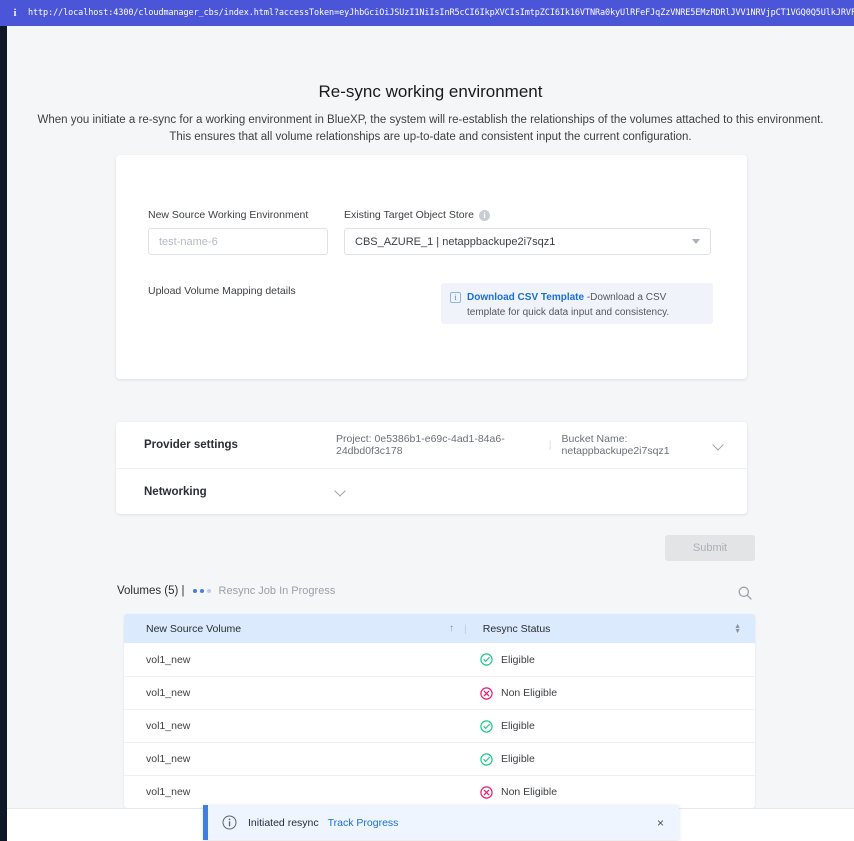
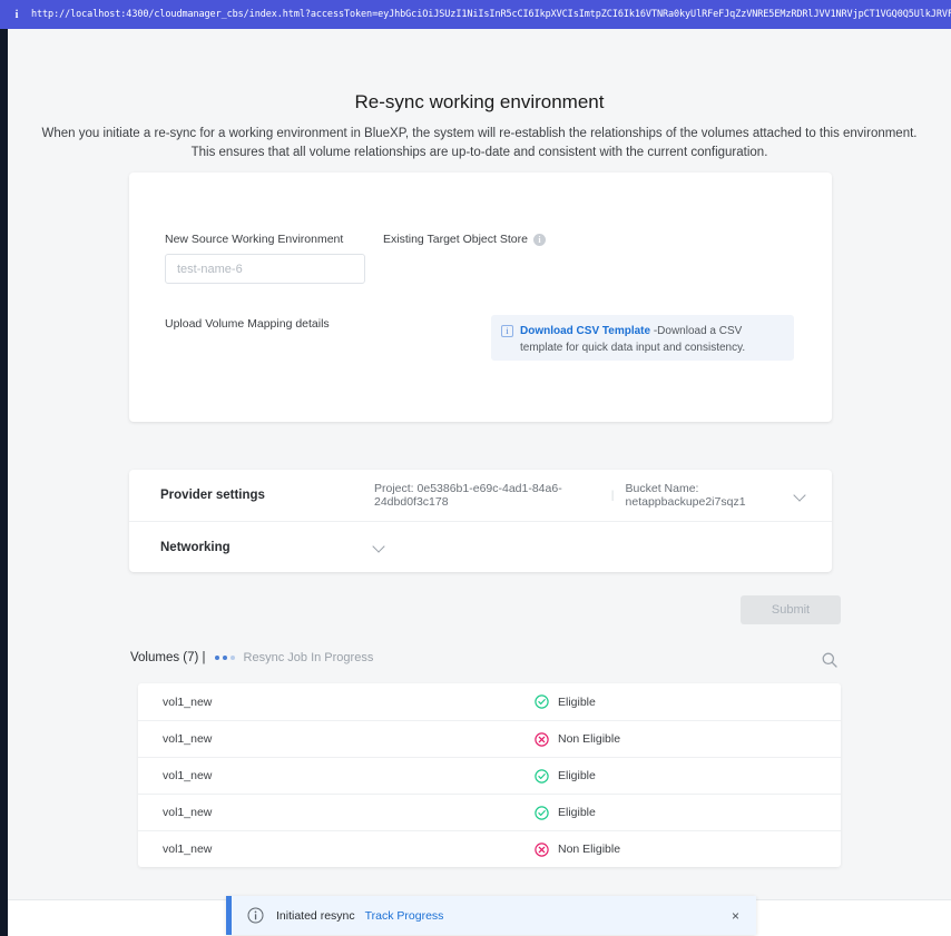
  i
  http://localhost:4300/cloudmanager_cbs/index.html?accessToken=eyJhbGciOiJSUzI1NiIsInR5cCI6IkpXVCIsImtpZCI6Ik16VTNRa0kyUlRFeFJqZzVNRE5EMzRDRlJVV1NRVjpCT1VGQ0Q5UlkJRVF
  Re-sync working environment
- When you initiate a re-sync for a working environment in BlueXP, the system will re-establish the relationships of the volumes attached to this environment. This ensures that all volume relationships are up-to-date and consistent input the current configuration.
+ When you initiate a re-sync for a working environment in BlueXP, the system will re-establish the relationships of the volumes attached to this environment. This ensures that all volume relationships are up-to-date and consistent with the current configuration.
  New Source Working Environment
  test-name-6
  Existing Target Object Store
  i
- CBS_AZURE_1 | netappbackupe2i7sqz1
  Upload Volume Mapping details
  i
  Download CSV Template -Download a CSV template for quick data input and consistency.
  Provider settings
  Project: 0e5386b1-e69c-4ad1-84a6-24dbd0f3c178
  Bucket Name: netappbackupe2i7sqz1
  Networking
  Submit
- Volumes (5) |
+ Volumes (7) |
  Resync Job In Progress
- New Source Volume
- ↑
- |
- Resync Status
  vol1_new
  Eligible
  vol1_new
  Non Eligible
  vol1_new
  Eligible
  vol1_new
  Eligible
  vol1_new
  Non Eligible
  Initiated resync
  Track Progress
  ×
